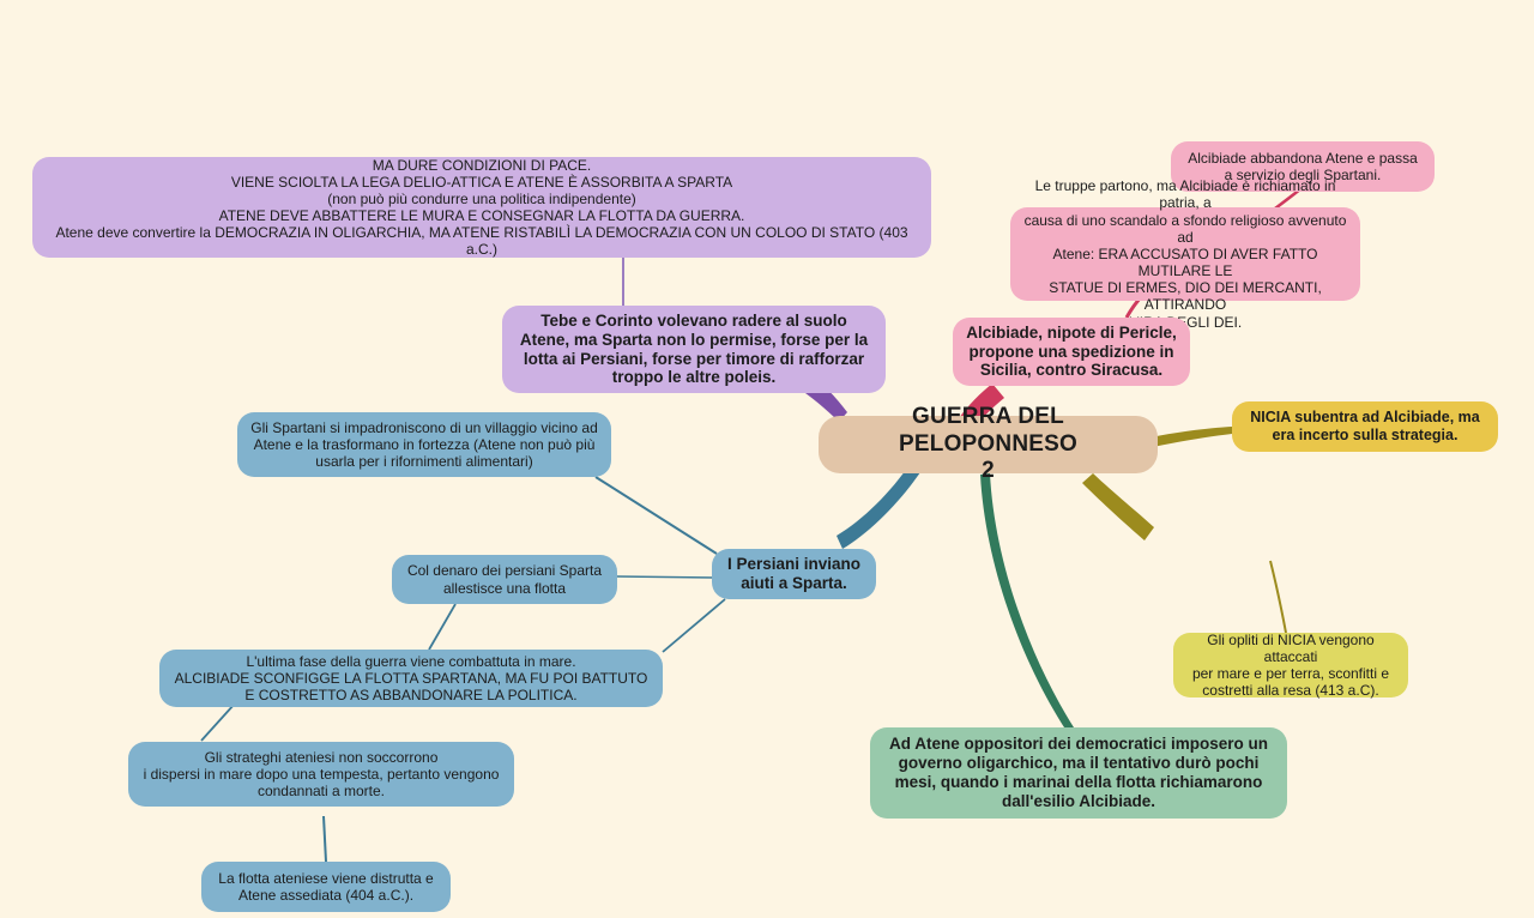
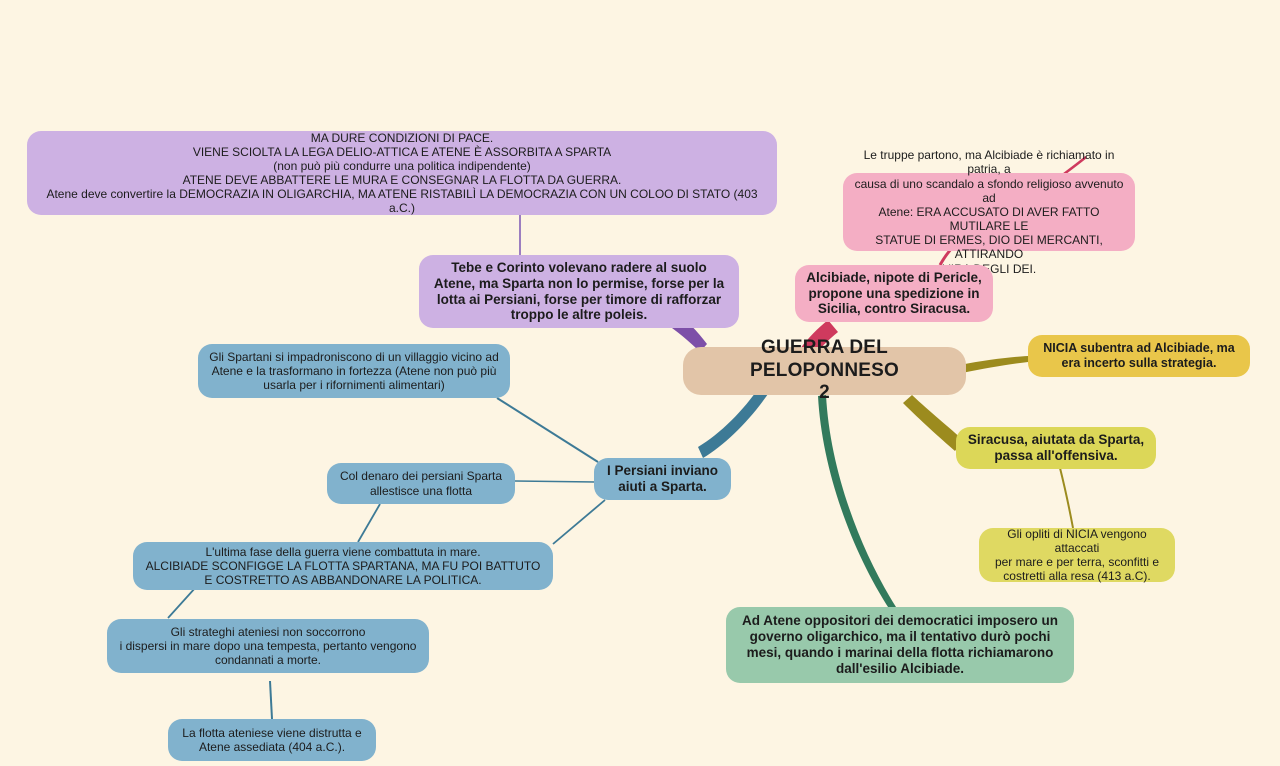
  GUERRA DEL PELOPONNESO
  2
  MA DURE CONDIZIONI DI PACE.
  VIENE SCIOLTA LA LEGA DELIO-ATTICA E ATENE È ASSORBITA A SPARTA
  (non può più condurre una politica indipendente)
  ATENE DEVE ABBATTERE LE MURA E CONSEGNAR LA FLOTTA DA GUERRA.
  Atene deve convertire la DEMOCRAZIA IN OLIGARCHIA, MA ATENE RISTABILÌ LA DEMOCRAZIA CON UN COLOO DI STATO (403 a.C.)
  Tebe e Corinto volevano radere al suolo
  Atene, ma Sparta non lo permise, forse per la
  lotta ai Persiani, forse per timore di rafforzar
  troppo le altre poleis.
- Alcibiade abbandona Atene e passa
- a servizio degli Spartani.
  Le truppe partono, ma Alcibiade è richiamato in patria, a
  causa di uno scandalo a sfondo religioso avvenuto ad
  Atene: ERA ACCUSATO DI AVER FATTO MUTILARE LE
  STATUE DI ERMES, DIO DEI MERCANTI, ATTIRANDO
  Alcibiade, nipote di Pericle,
  propone una spedizione in
  Sicilia, contro Siracusa.
  NICIA subentra ad Alcibiade, ma
  era incerto sulla strategia.
+ Siracusa, aiutata da Sparta,
+ passa all'offensiva.
  Gli opliti di NICIA vengono attaccati
  per mare e per terra, sconfitti e
  costretti alla resa (413 a.C).
  Ad Atene oppositori dei democratici imposero un
  governo oligarchico, ma il tentativo durò pochi
  mesi, quando i marinai della flotta richiamarono
  dall'esilio Alcibiade.
  Gli Spartani si impadroniscono di un villaggio vicino ad
  Atene e la trasformano in fortezza (Atene non può più
  usarla per i rifornimenti alimentari)
  I Persiani inviano
  aiuti a Sparta.
  Col denaro dei persiani Sparta
  allestisce una flotta
  L'ultima fase della guerra viene combattuta in mare.
  ALCIBIADE SCONFIGGE LA FLOTTA SPARTANA, MA FU POI BATTUTO
  E COSTRETTO AS ABBANDONARE LA POLITICA.
  Gli strateghi ateniesi non soccorrono
  i dispersi in mare dopo una tempesta, pertanto vengono
  condannati a morte.
  La flotta ateniese viene distrutta e
  Atene assediata (404 a.C.).
